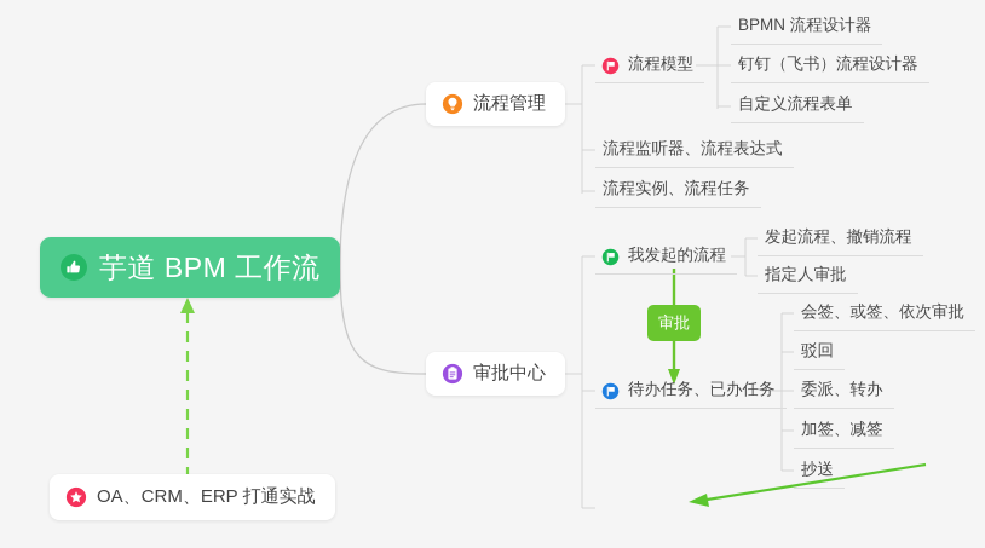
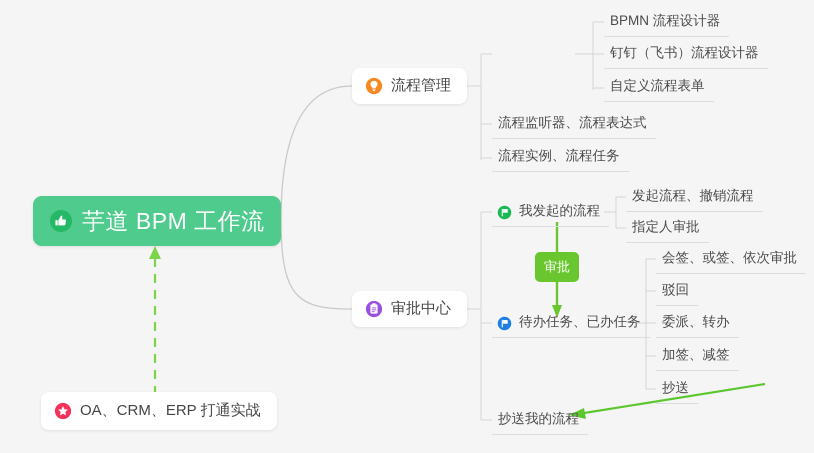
  芋道 BPM 工作流
  流程管理
- 流程模型
  BPMN 流程设计器
  钉钉（飞书）流程设计器
  自定义流程表单
  流程监听器、流程表达式
  流程实例、流程任务
  审批中心
  我发起的流程
  发起流程、撤销流程
  指定人审批
  审批
  待办任务、已办任务
  会签、或签、依次审批
  驳回
  委派、转办
  加签、减签
  抄送
+ 抄送我的流程
  OA、CRM、ERP 打通实战
